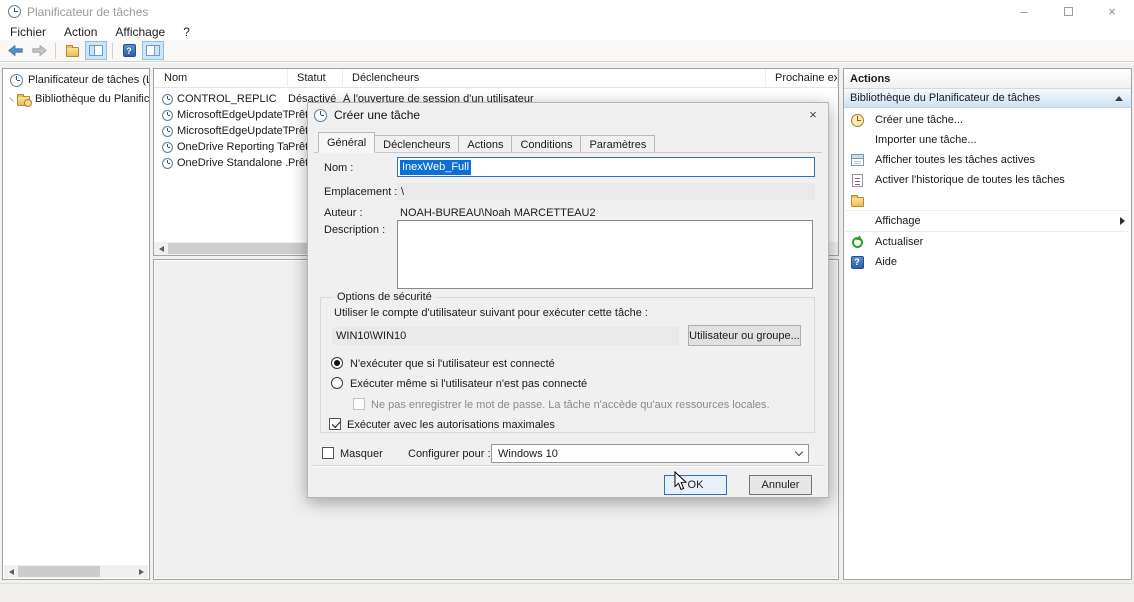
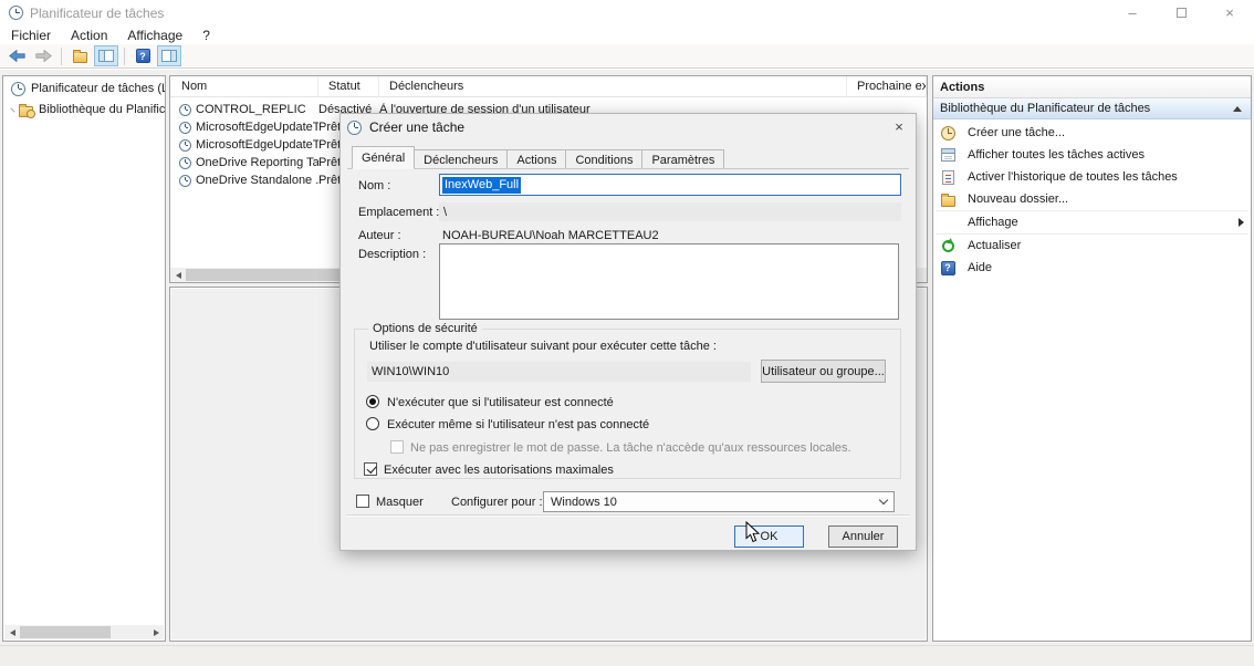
  Planificateur de tâches
  –
  ×
  Fichier
  Action
  Affichage
  ?
  ?
  Planificateur de tâches (
  Bibliothèque du Planific
  Nom
  Statut
  Déclencheurs
  Prochaine ex
  CONTROL_REPLIC
  Désactivé
  À l'ouverture de session d'un utilisateur
  MicrosoftEdgeUpdateT
  Prê
  MicrosoftEdgeUpdateT
  Prê
  OneDrive Reporting Ta
  Prê
  OneDrive Standalone .
  Prê
  Actions
  Bibliothèque du Planificateur de tâches
  Créer une tâche...
- Importer une tâche...
  Afficher toutes les tâches actives
  Activer l'historique de toutes les tâches
+ Nouveau dossier...
  Affichage
  Actualiser
  ?
  Aide
  Créer une tâche
  ×
  Général
  Déclencheurs
  Actions
  Conditions
  Paramètres
  Nom :
  InexWeb_Full
  Emplacement :
  \
  Auteur :
  NOAH-BUREAU\Noah MARCETTEAU2
  Description :
  Options de sécurité
  Utiliser le compte d'utilisateur suivant pour exécuter cette tâche :
  WIN10\WIN10
  Utilisateur ou groupe...
  N'exécuter que si l'utilisateur est connecté
  Exécuter même si l'utilisateur n'est pas connecté
  Ne pas enregistrer le mot de passe. La tâche n'accède qu'aux ressources locales.
  Exécuter avec les autorisations maximales
  Masquer
  Configurer pour :
  Windows 10
  OK
  Annuler
